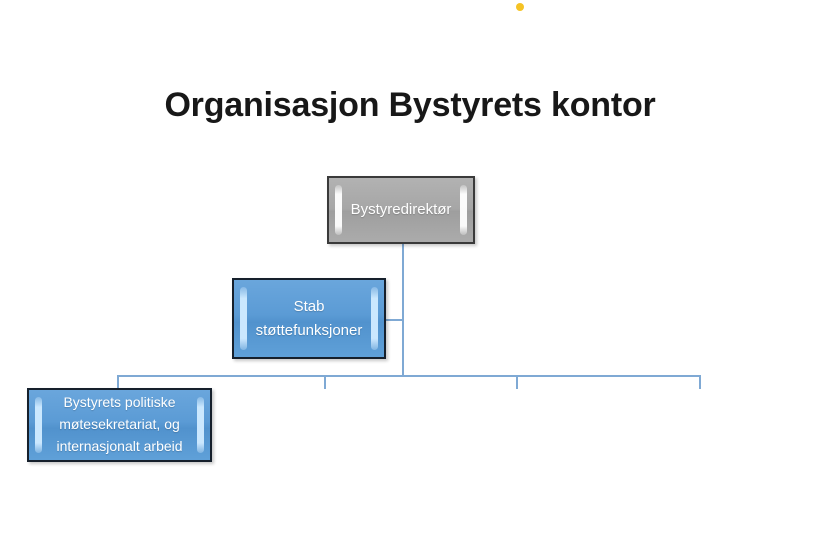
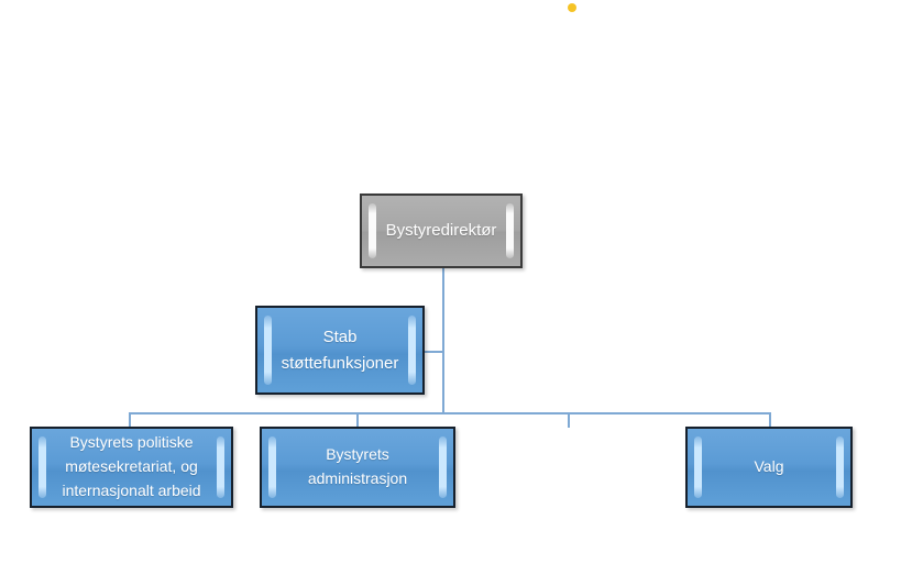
- Organisasjon Bystyrets kontor
  Bystyredirektør
  Stab
  støttefunksjoner
  Bystyrets politiske
  møtesekretariat, og
  internasjonalt arbeid
+ Bystyrets
+ administrasjon
+ Valg
